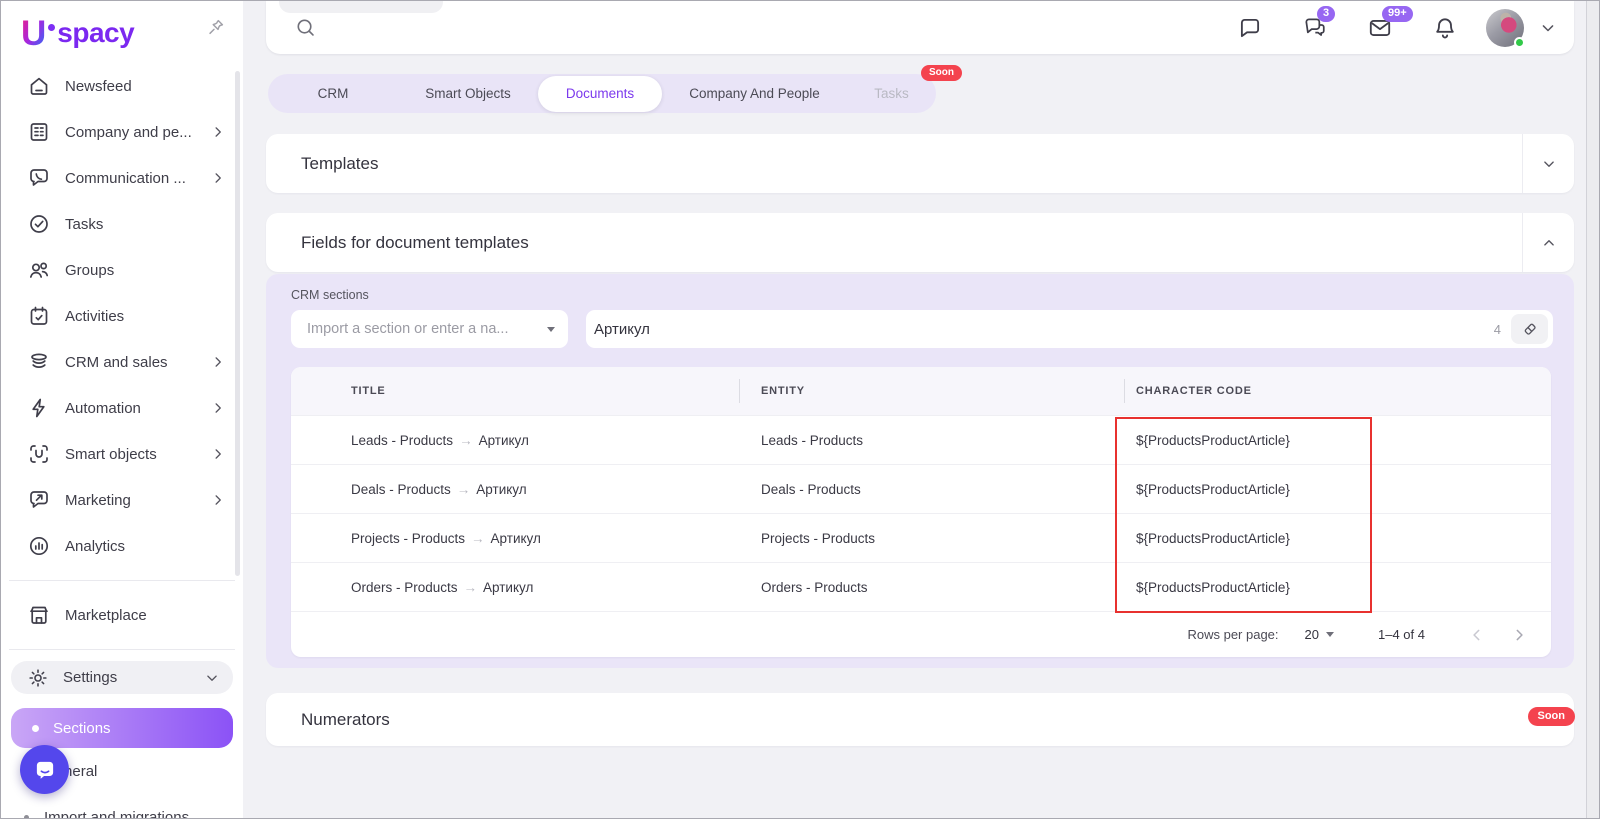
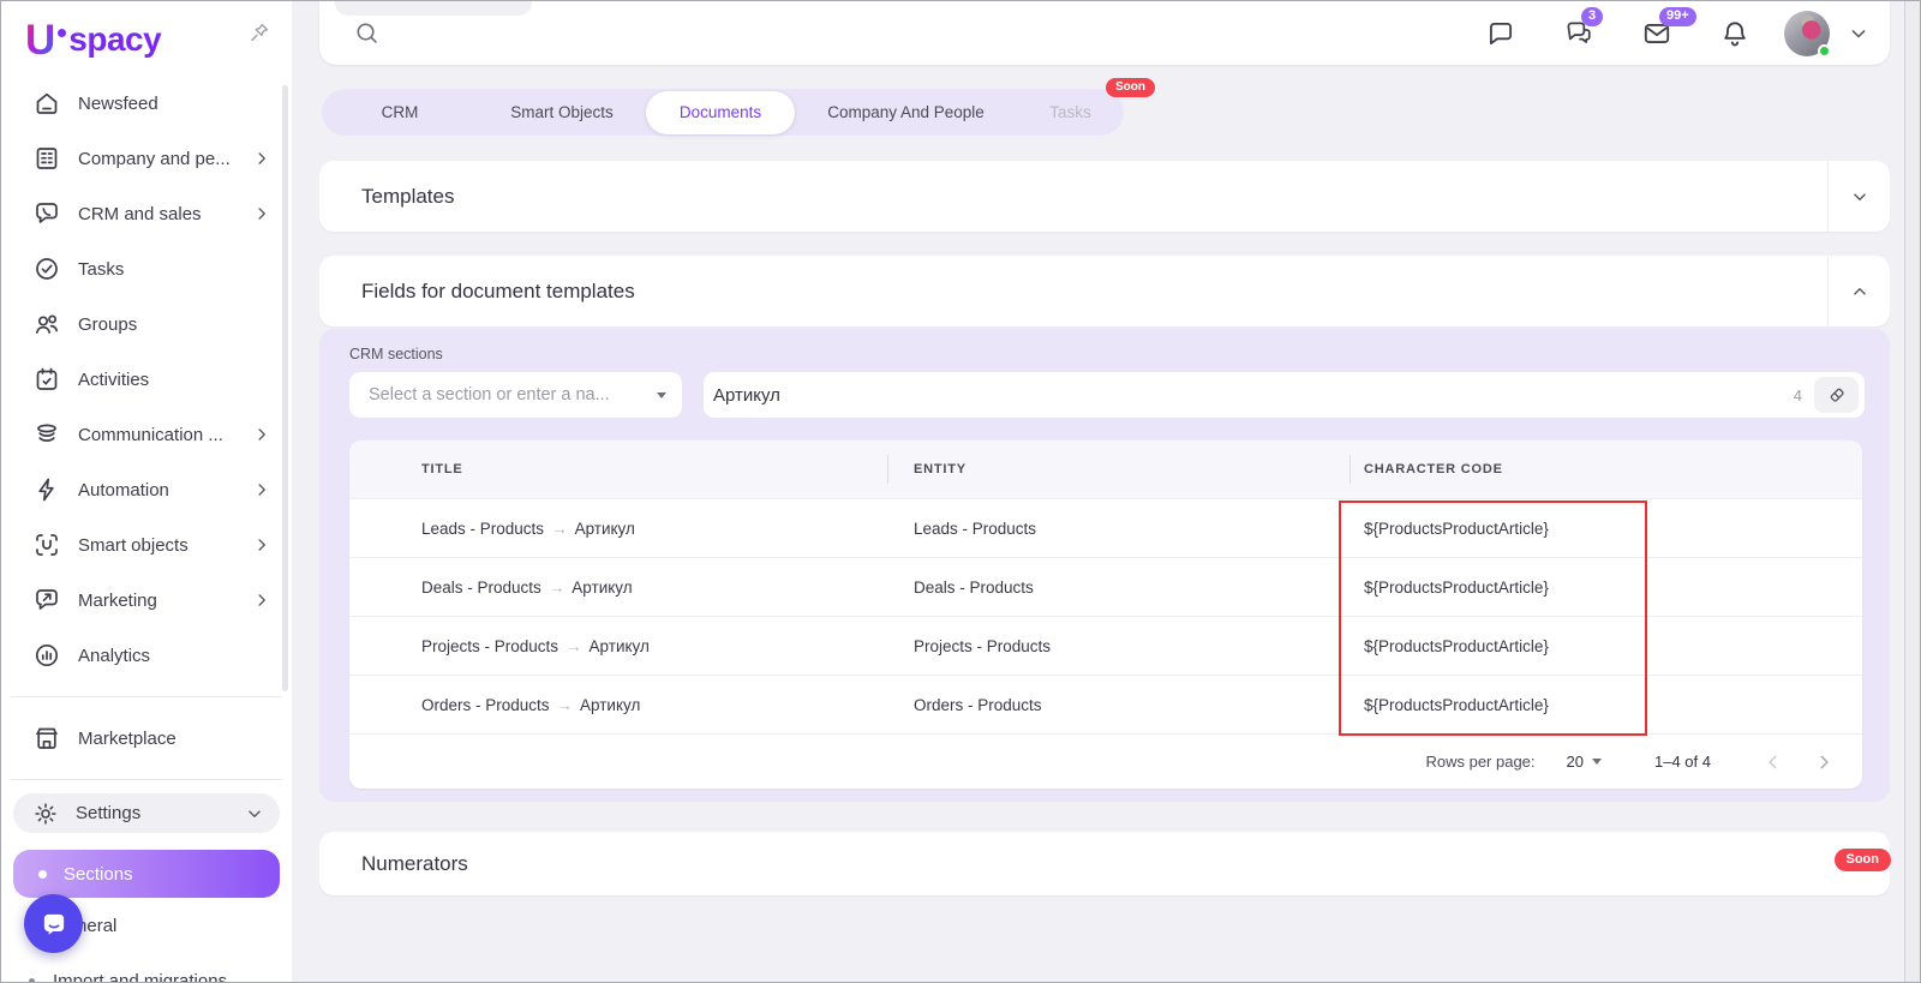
  U
  spacy
  Newsfeed
  Company and pe...
- Communication ...
+ CRM and sales
  Tasks
  Groups
  Activities
- CRM and sales
+ Communication ...
  Automation
  Smart objects
  Marketing
  Analytics
  Marketplace
  Settings
  Sections
  Import and migrations
  3
  99+
  CRM
  Smart Objects
  Documents
  Company And People
  Tasks
  Soon
  Templates
  Fields for document templates
  CRM sections
- Import a section or enter a na...
+ Select a section or enter a na...
  Артикул
  4
  TITLE
  ENTITY
  CHARACTER CODE
  Leads - Products → Артикул
  Leads - Products
  ${ProductsProductArticle}
  Deals - Products → Артикул
  Deals - Products
  ${ProductsProductArticle}
  Projects - Products → Артикул
  Projects - Products
  ${ProductsProductArticle}
  Orders - Products → Артикул
  Orders - Products
  ${ProductsProductArticle}
  Rows per page:
  20
  1–4 of 4
  Numerators
  Soon
